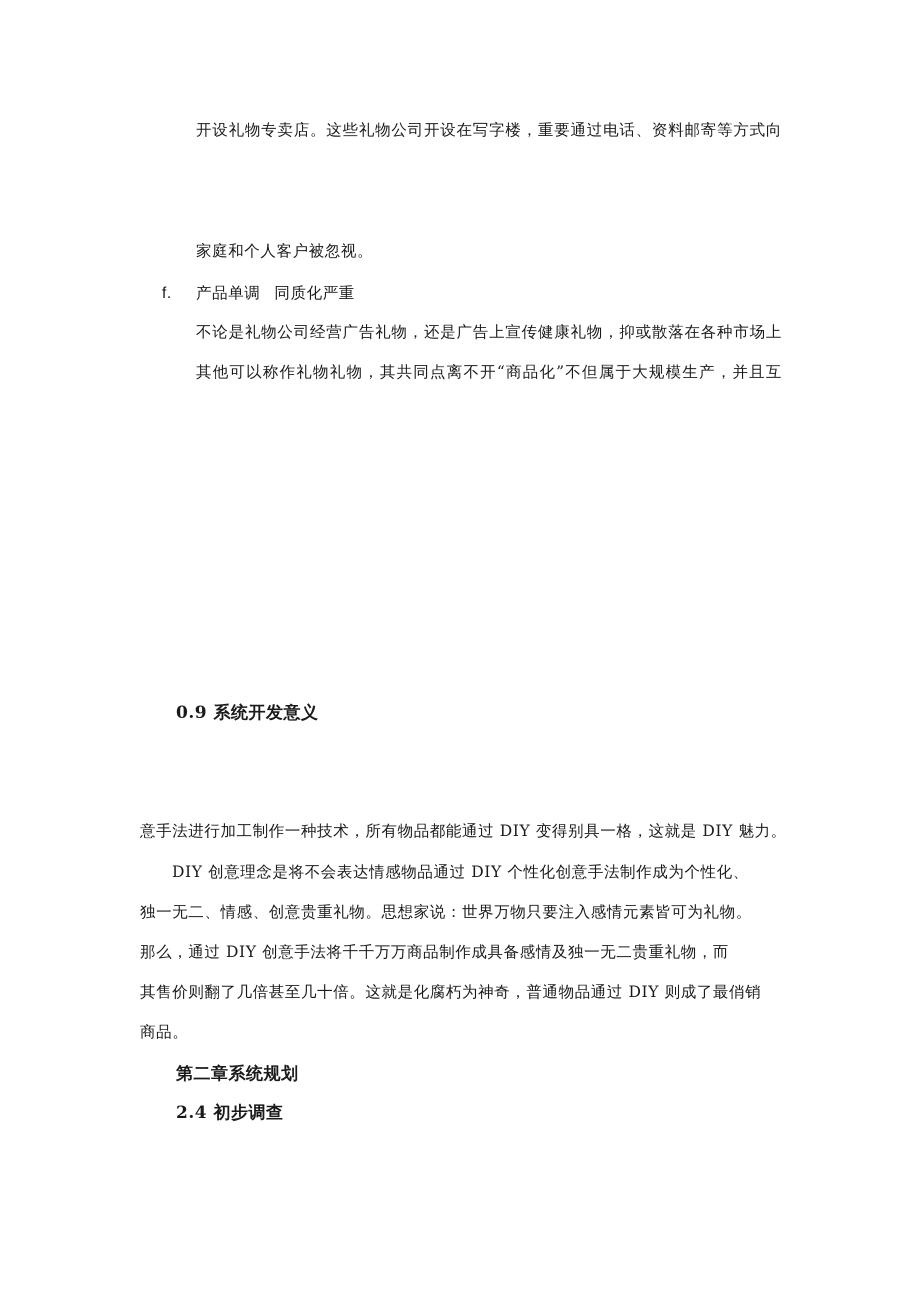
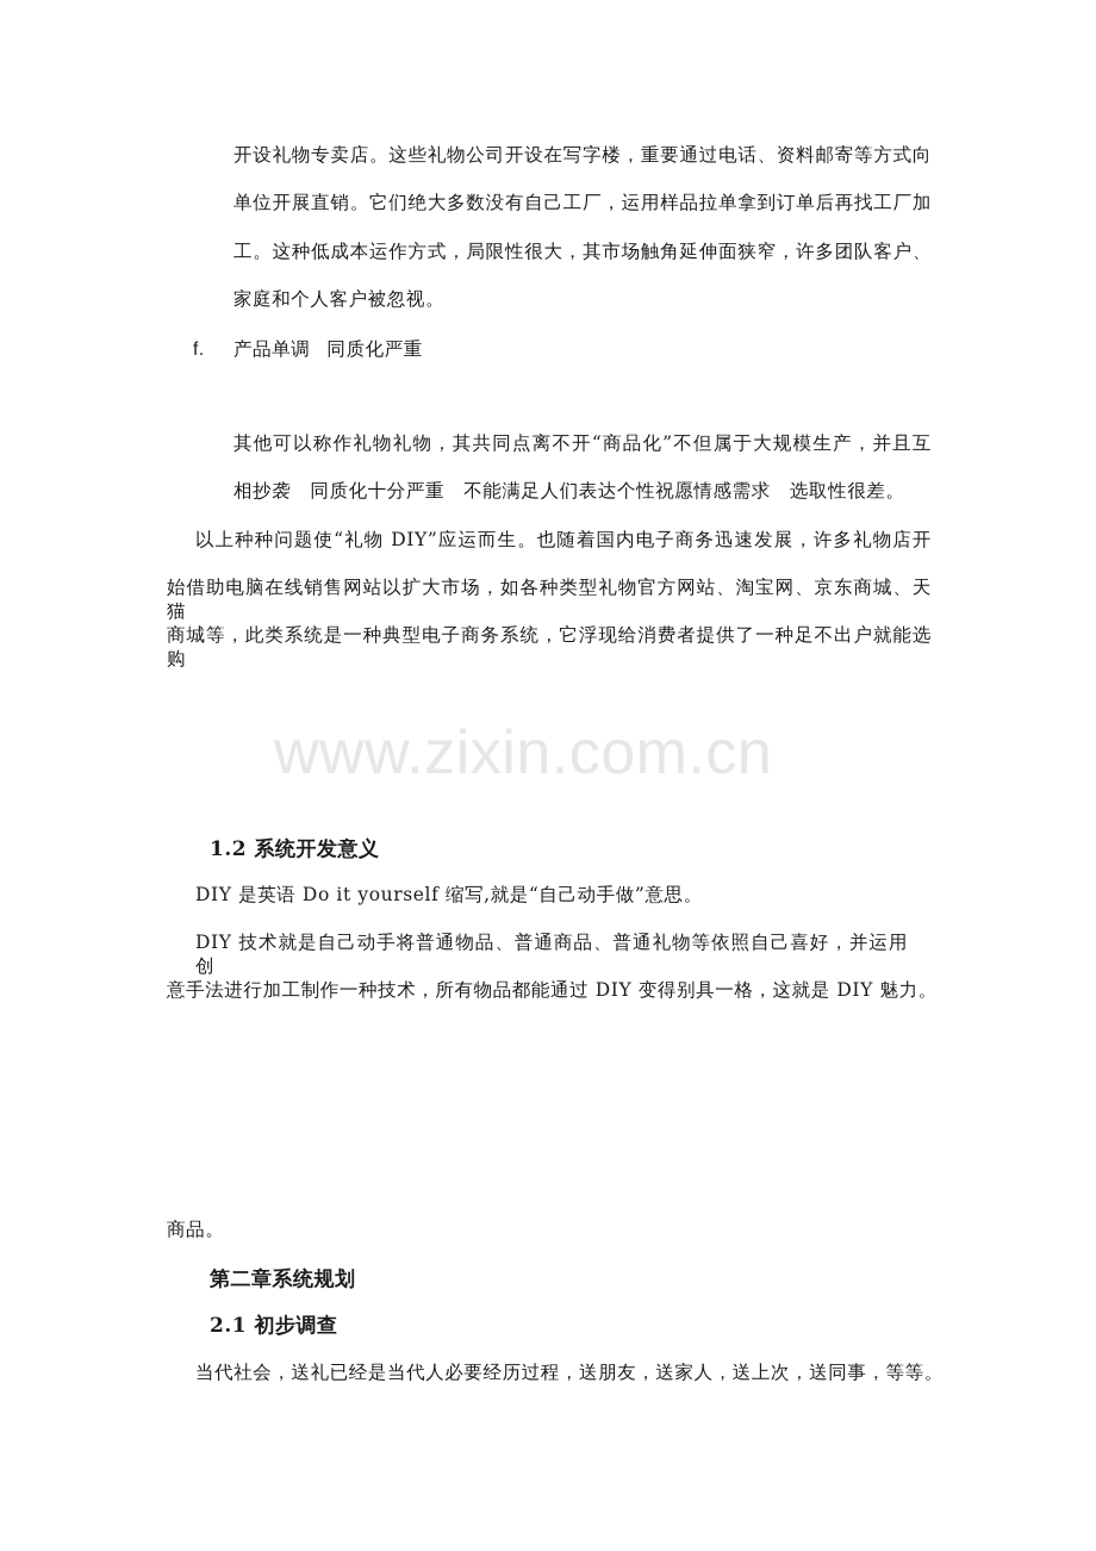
  开设礼物专卖店。这些礼物公司开设在写字楼，重要通过电话、资料邮寄等方式向
+ 单位开展直销。它们绝大多数没有自己工厂，运用样品拉单拿到订单后再找工厂加
+ 工。这种低成本运作方式，局限性很大，其市场触角延伸面狭窄，许多团队客户、
  家庭和个人客户被忽视。
  f. 产品单调 同质化严重
- 不论是礼物公司经营广告礼物，还是广告上宣传健康礼物，抑或散落在各种市场上
  其他可以称作礼物礼物，其共同点离不开“商品化”不但属于大规模生产，并且互
+ 相抄袭 同质化十分严重 不能满足人们表达个性祝愿情感需求 选取性很差。
+ 以上种种问题使“礼物 DIY”应运而生。也随着国内电子商务迅速发展，许多礼物店开
+ 始借助电脑在线销售网站以扩大市场，如各种类型礼物官方网站、淘宝网、京东商城、天猫
+ 商城等，此类系统是一种典型电子商务系统，它浮现给消费者提供了一种足不出户就能选购
+ www.zixin.com.cn
- 0.9 系统开发意义
+ 1.2 系统开发意义
+ DIY 是英语 Do it yourself 缩写,就是“自己动手做”意思。
+ DIY 技术就是自己动手将普通物品、普通商品、普通礼物等依照自己喜好，并运用创
  意手法进行加工制作一种技术，所有物品都能通过 DIY 变得别具一格，这就是 DIY 魅力。
- DIY 创意理念是将不会表达情感物品通过 DIY 个性化创意手法制作成为个性化、
- 独一无二、情感、创意贵重礼物。思想家说：世界万物只要注入感情元素皆可为礼物。
- 那么，通过 DIY 创意手法将千千万万商品制作成具备感情及独一无二贵重礼物，而
- 其售价则翻了几倍甚至几十倍。这就是化腐朽为神奇，普通物品通过 DIY 则成了最俏销
  商品。
  第二章系统规划
- 2.4 初步调查
+ 2.1 初步调查
+ 当代社会，送礼已经是当代人必要经历过程，送朋友，送家人，送上次，送同事，等等。
